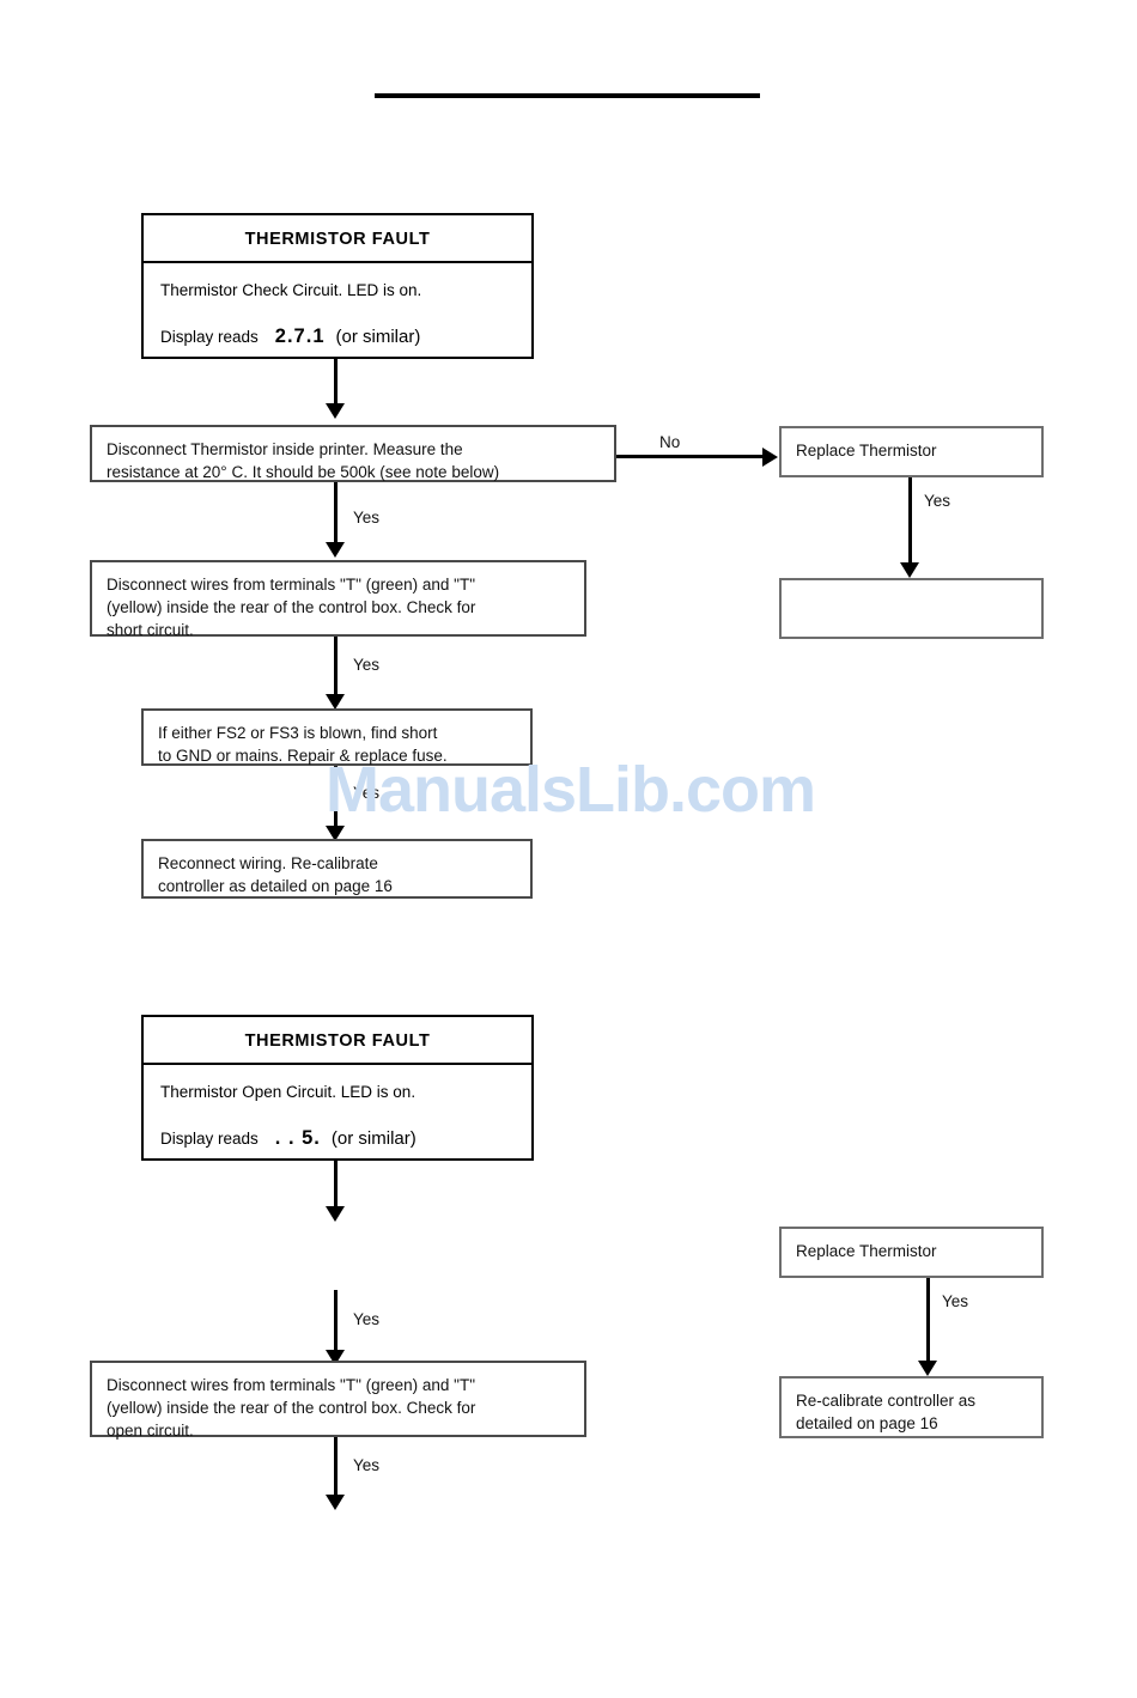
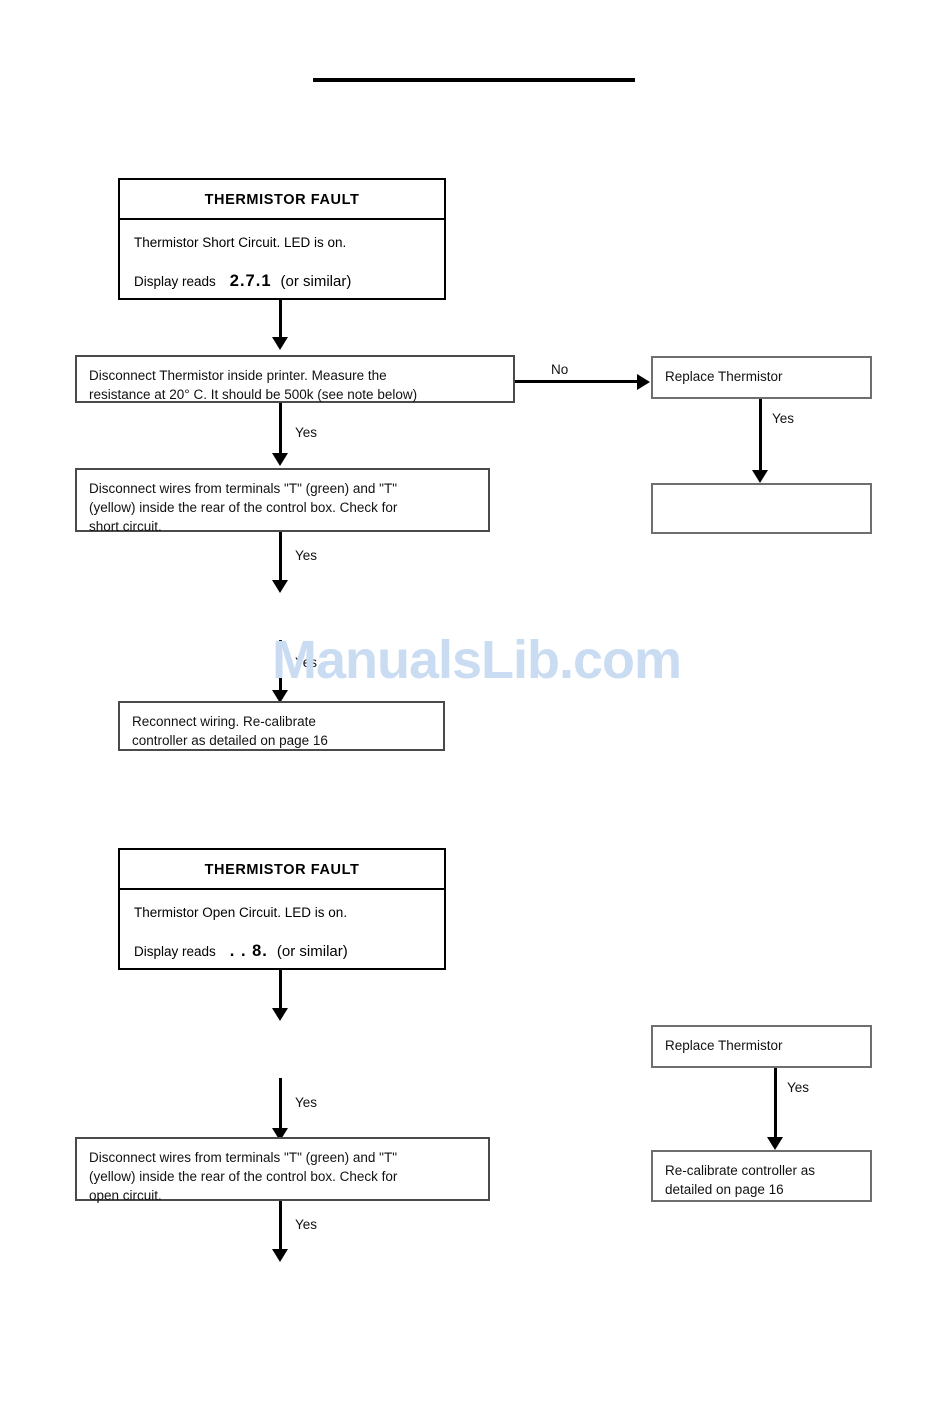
  THERMISTOR FAULT
- Thermistor Check Circuit. LED is on.
+ Thermistor Short Circuit. LED is on.
  Display reads 2.7.1 (or similar)
  Disconnect Thermistor inside printer. Measure the
  resistance at 20° C. It should be 500k (see note below)
  No
  Replace Thermistor
  Yes
  Yes
  Disconnect wires from terminals "T" (green) and "T"
  (yellow) inside the rear of the control box. Check for
  short circuit.
  Yes
- If either FS2 or FS3 is blown, find short
- to GND or mains. Repair & replace fuse.
  Yes
  ManualsLib.com
  Reconnect wiring. Re-calibrate
  controller as detailed on page 16
  THERMISTOR FAULT
  Thermistor Open Circuit. LED is on.
- Display reads . . 5. (or similar)
+ Display reads . . 8. (or similar)
  Replace Thermistor
  Yes
  Re-calibrate controller as
  detailed on page 16
  Yes
  Disconnect wires from terminals "T" (green) and "T"
  (yellow) inside the rear of the control box. Check for
  open circuit.
  Yes
